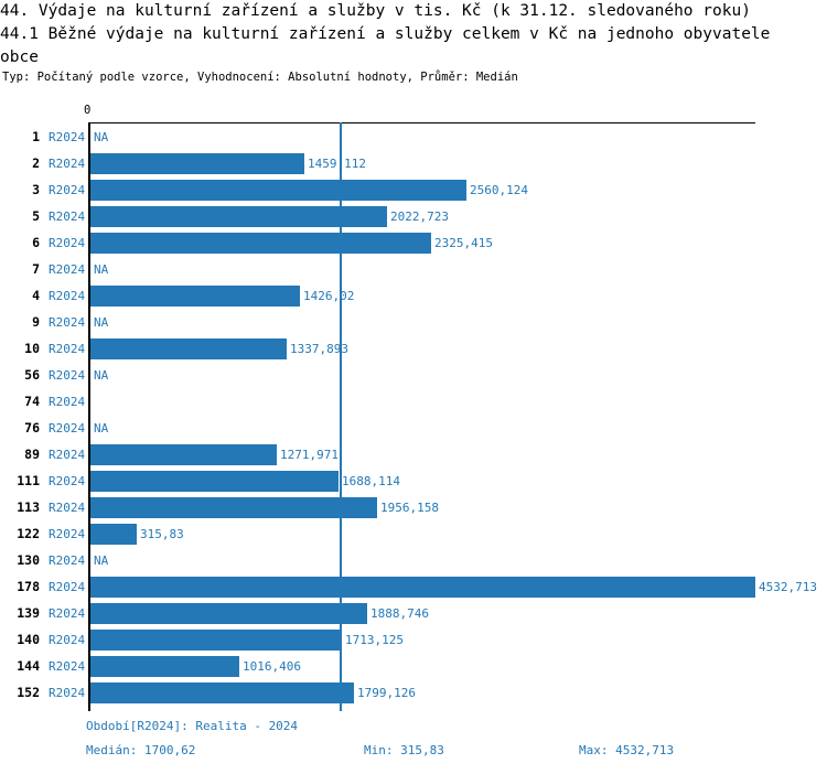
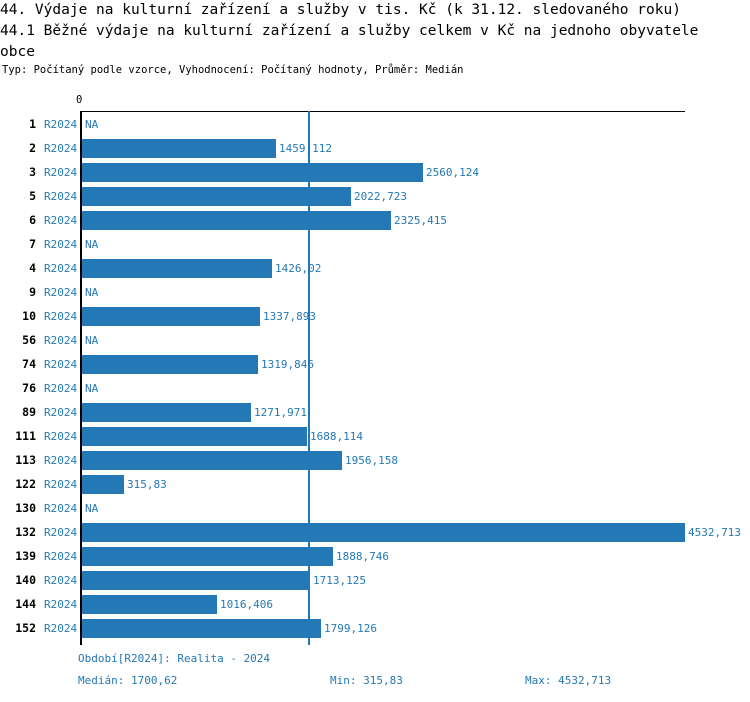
  44. Výdaje na kulturní zařízení a služby v tis. Kč (k 31.12. sledovaného roku)
  44.1 Běžné výdaje na kulturní zařízení a služby celkem v Kč na jednoho obyvatele
  obce
- Typ: Počítaný podle vzorce, Vyhodnocení: Absolutní hodnoty, Průměr: Medián
+ Typ: Počítaný podle vzorce, Vyhodnocení: Počítaný hodnoty, Průměr: Medián
  0
  1
  R2024
  NA
  2
  R2024
  1459,112
  3
  R2024
  2560,124
  5
  R2024
  2022,723
  6
  R2024
  2325,415
  7
  R2024
  NA
  4
  R2024
  1426,02
  9
  R2024
  NA
  10
  R2024
  1337,893
  56
  R2024
  NA
  74
  R2024
+ 1319,846
  76
  R2024
  NA
  89
  R2024
  1271,971
  111
  R2024
  1688,114
  113
  R2024
  1956,158
  122
  R2024
  315,83
  130
  R2024
  NA
- 178
+ 132
  R2024
  4532,713
  139
  R2024
  1888,746
  140
  R2024
  1713,125
  144
  R2024
  1016,406
  152
  R2024
  1799,126
  Období[R2024]: Realita - 2024
  Medián: 1700,62
  Min: 315,83
  Max: 4532,713
